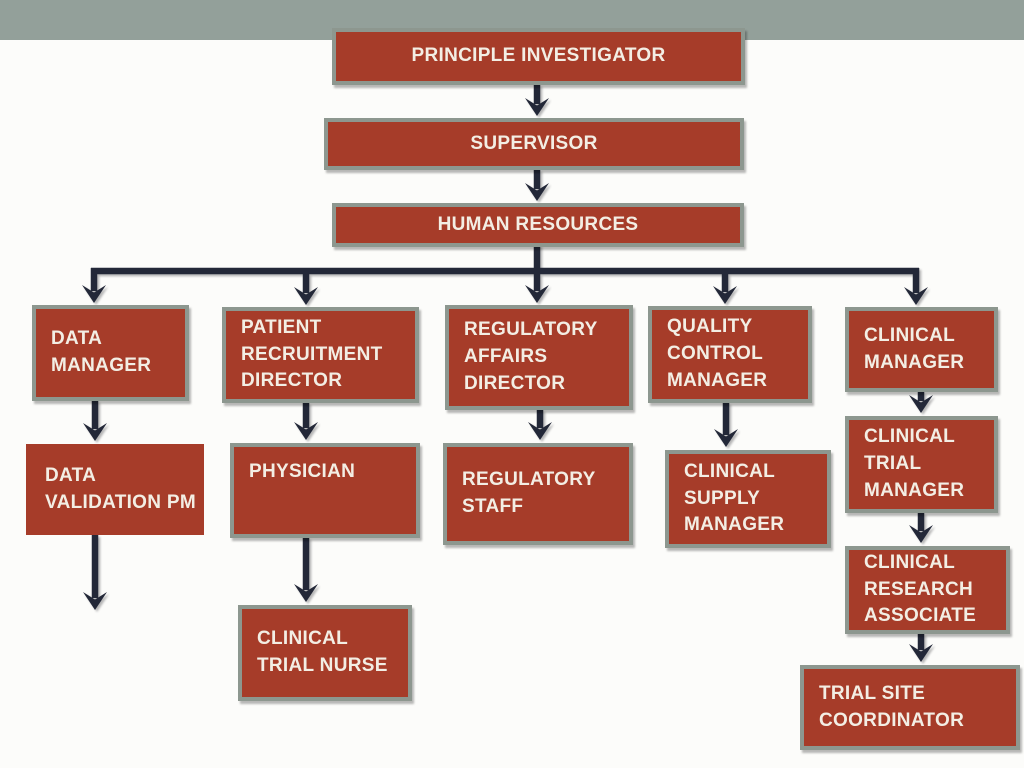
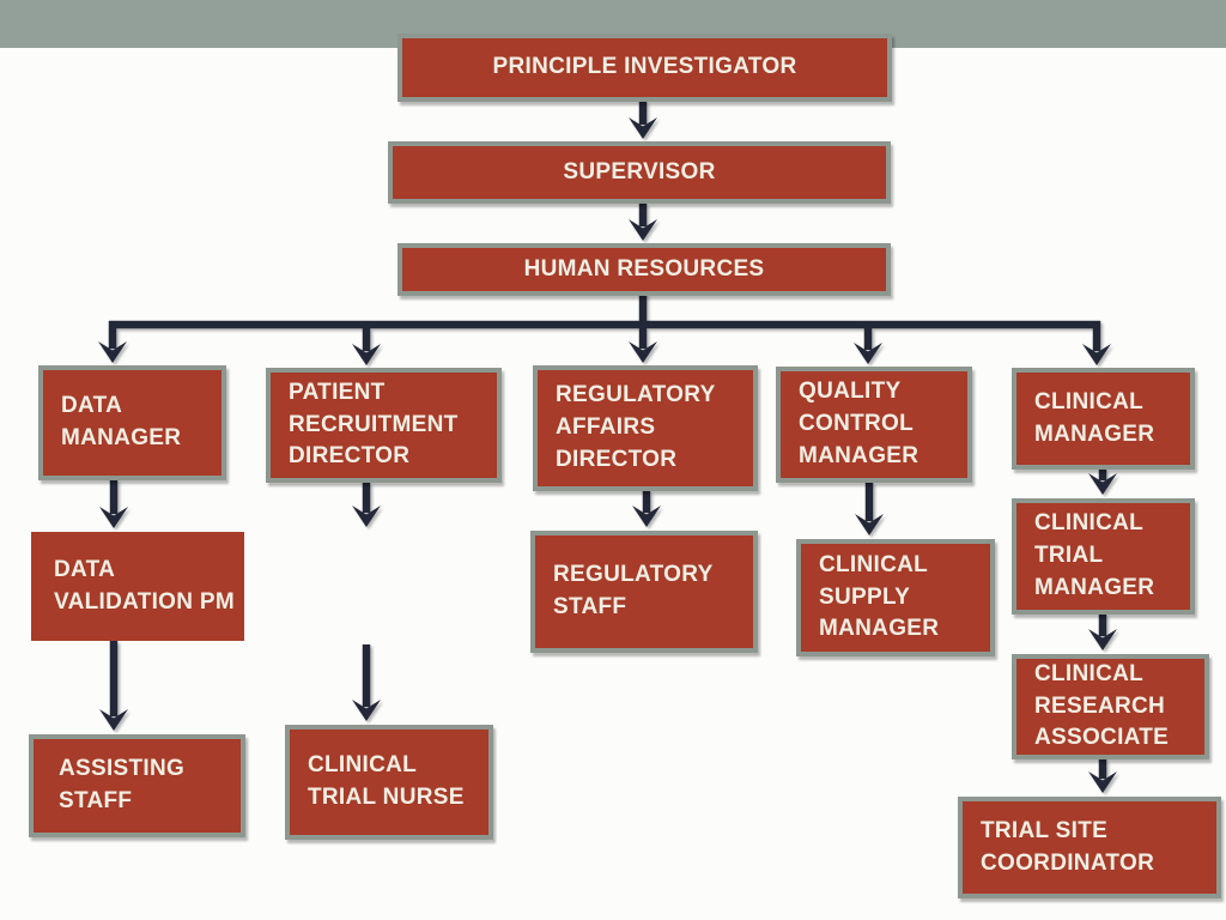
  PRINCIPLE INVESTIGATOR
  SUPERVISOR
  HUMAN RESOURCES
  DATA MANAGER
  DATA VALIDATION PM
+ ASSISTING STAFF
  PATIENT RECRUITMENT DIRECTOR
- PHYSICIAN
  CLINICAL TRIAL NURSE
  REGULATORY AFFAIRS DIRECTOR
  REGULATORY STAFF
  QUALITY CONTROL MANAGER
  CLINICAL SUPPLY MANAGER
  CLINICAL MANAGER
  CLINICAL TRIAL MANAGER
  CLINICAL RESEARCH ASSOCIATE
  TRIAL SITE COORDINATOR
